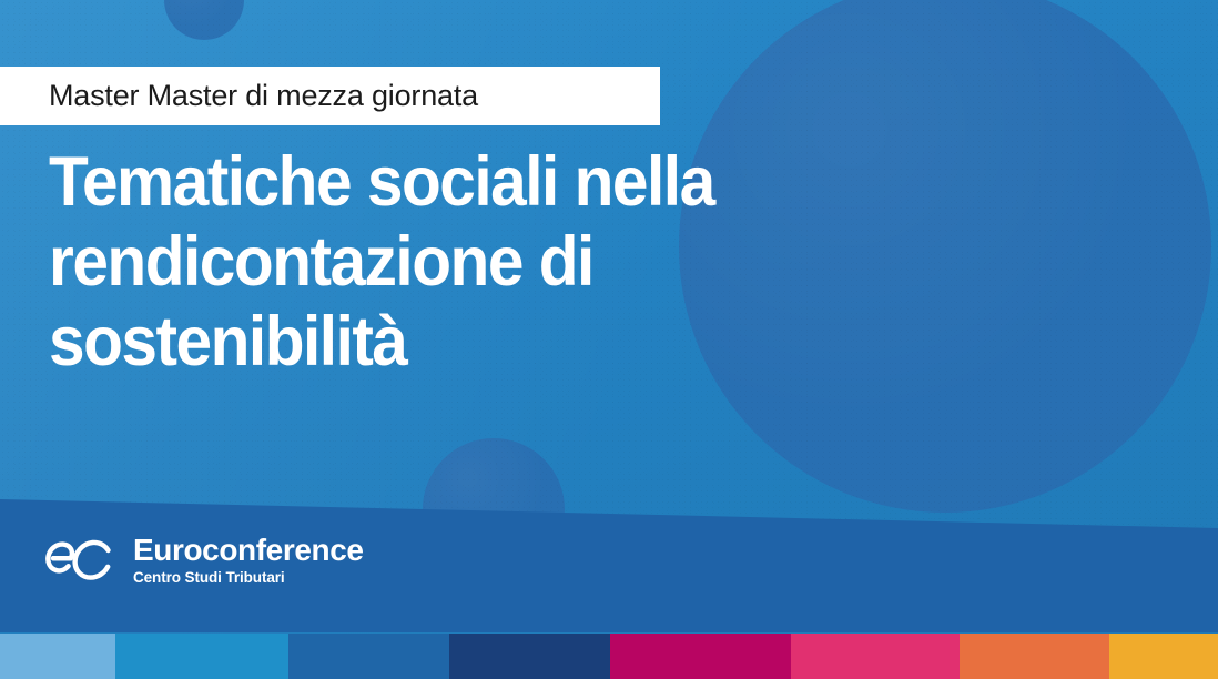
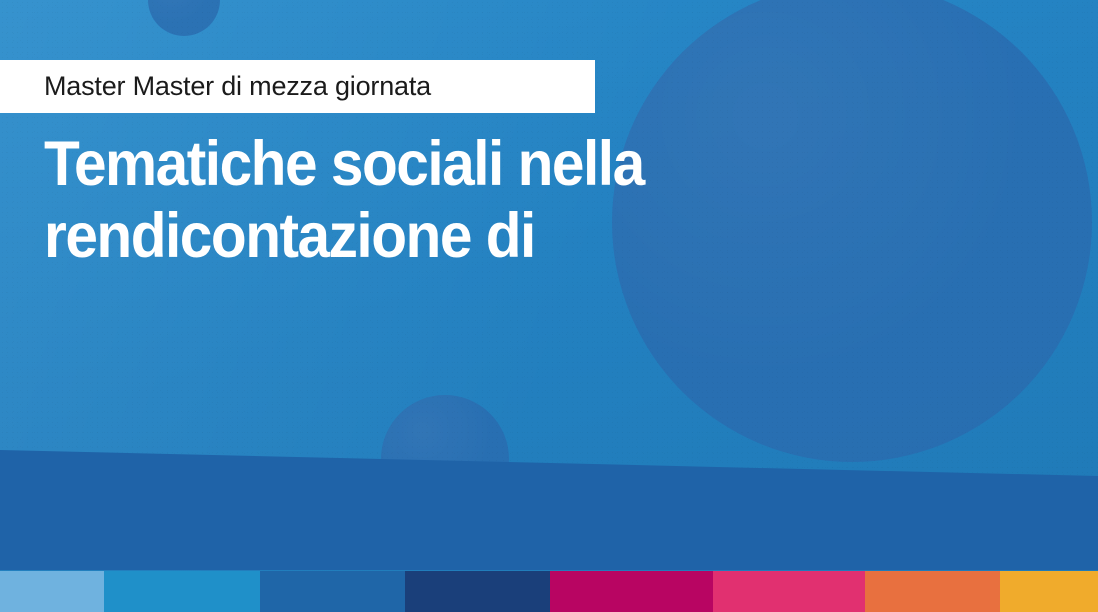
  Master Master di mezza giornata
  Tematiche sociali nella
  rendicontazione di
- sostenibilità
- Euroconference
- Centro Studi Tributari
